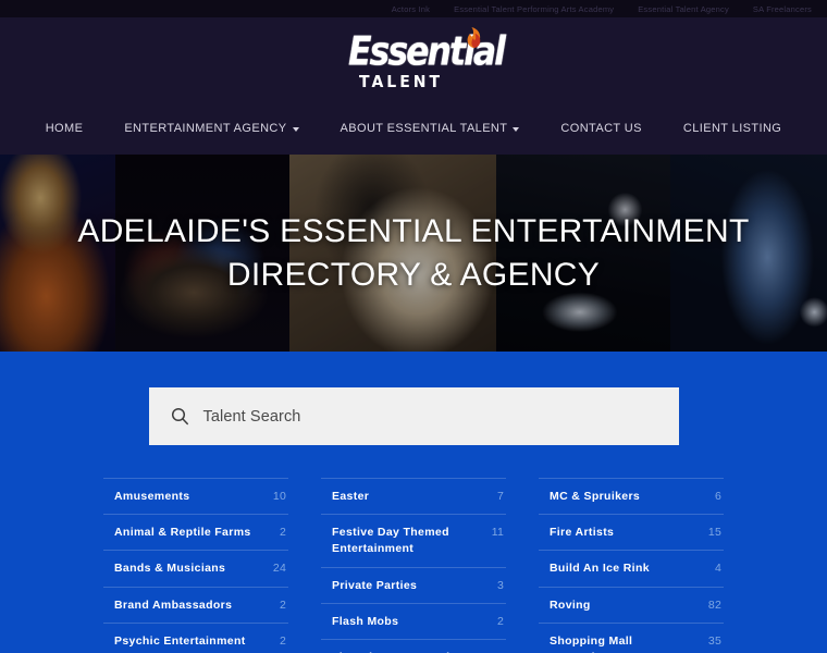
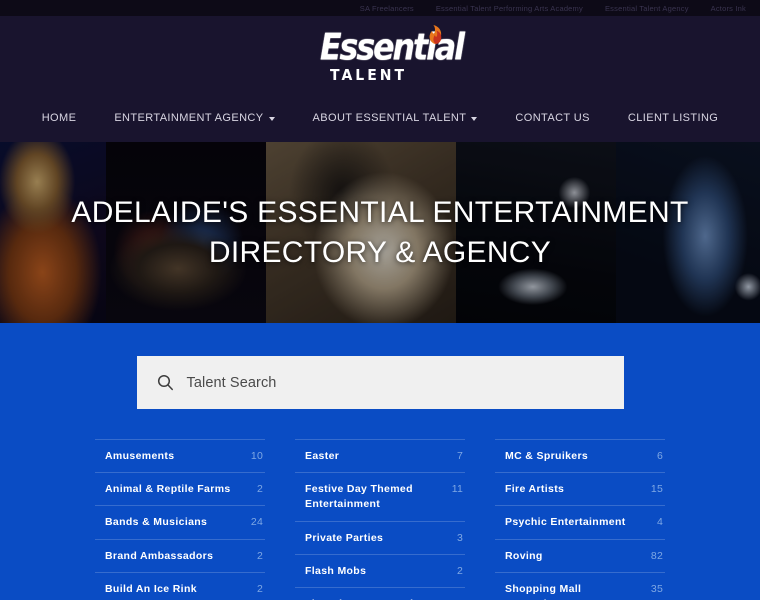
- Actors Ink
+ SA Freelancers
  Essential Talent Performing Arts Academy
  Essential Talent Agency
- SA Freelancers
+ Actors Ink
  Essential
  TALENT
  HOME
  ENTERTAINMENT AGENCY
  ABOUT ESSENTIAL TALENT
  CONTACT US
  CLIENT LISTING
  ADELAIDE'S ESSENTIAL ENTERTAINMENT DIRECTORY & AGENCY
  Talent Search
  Amusements
  10
  Animal & Reptile Farms
  2
  Bands & Musicians
  24
  Brand Ambassadors
  2
- Psychic Entertainment
+ Build An Ice Rink
  2
  Easter
  7
  Festive Day Themed Entertainment
  11
  Private Parties
  3
  Flash Mobs
  2
  MC & Spruikers
  6
  Fire Artists
  15
- Build An Ice Rink
+ Psychic Entertainment
  4
  Roving
  82
  35
